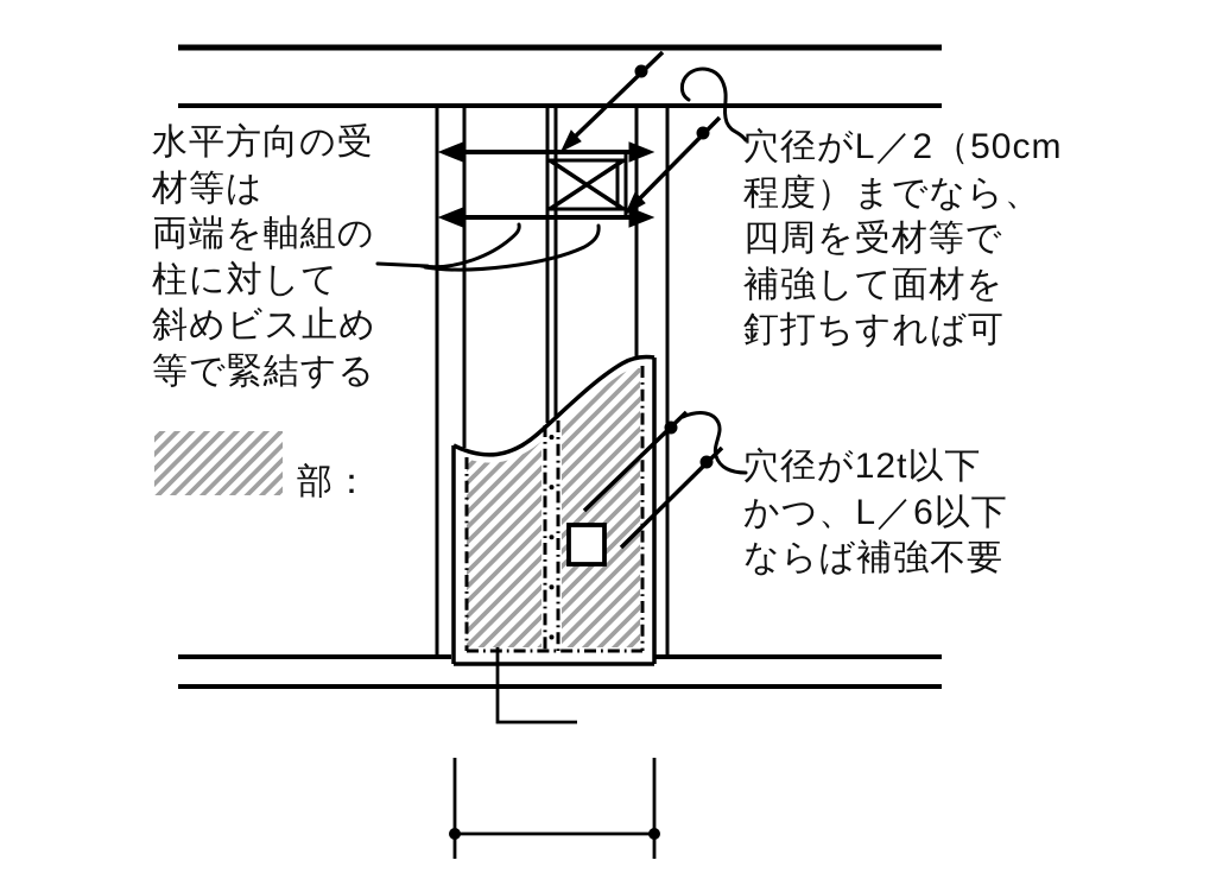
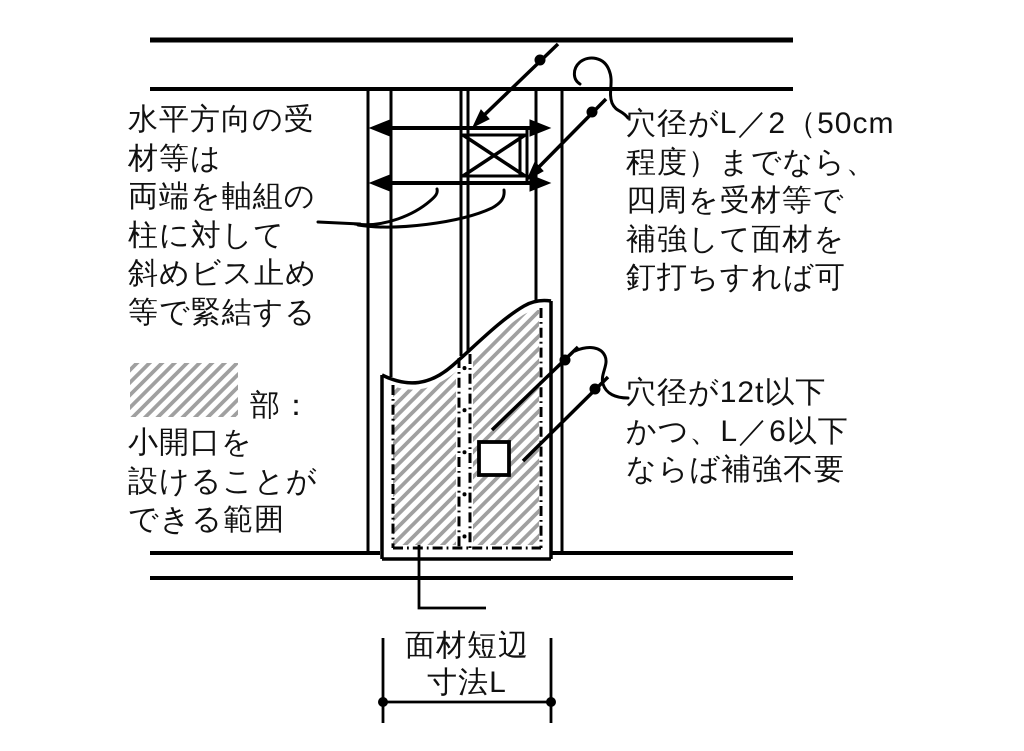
  水平方向の受
  材等は
  両端を軸組の
  柱に対して
  斜めビス止め
  等で緊結する
  穴径がL／2（50cm
  程度）までなら、
  四周を受材等で
  補強して面材を
  釘打ちすれば可
  穴径が12t以下
  かつ、L／6以下
  ならば補強不要
  部：
+ 小開口を
+ 設けることが
+ できる範囲
+ 面材短辺
+ 寸法L
